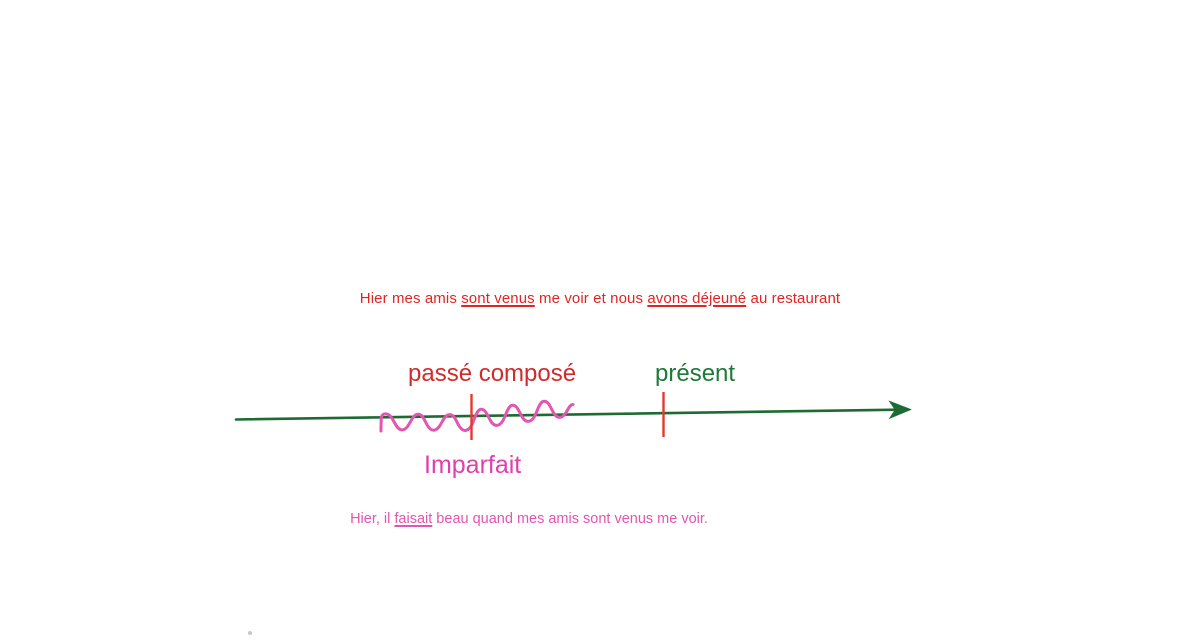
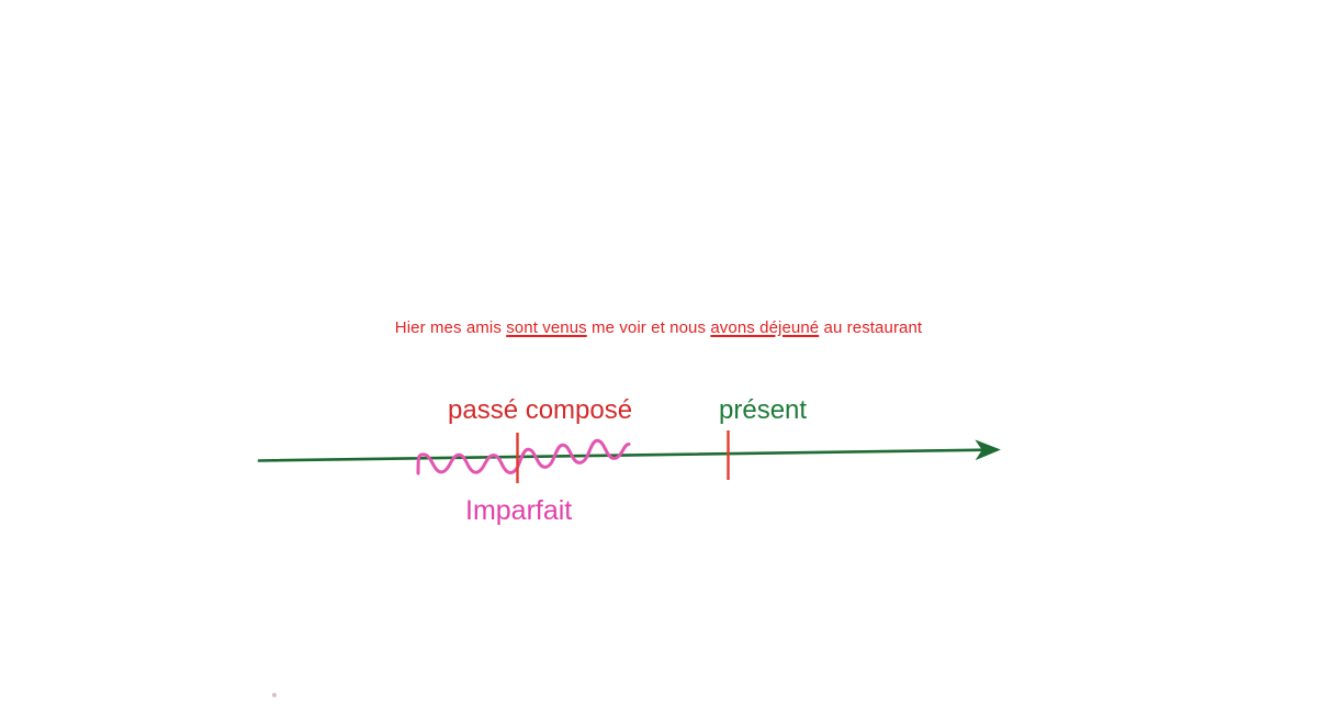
  Hier mes amis sont venus me voir et nous avons déjeuné au restaurant
  passé composé
  présent
  Imparfait
- Hier, il faisait beau quand mes amis sont venus me voir.
